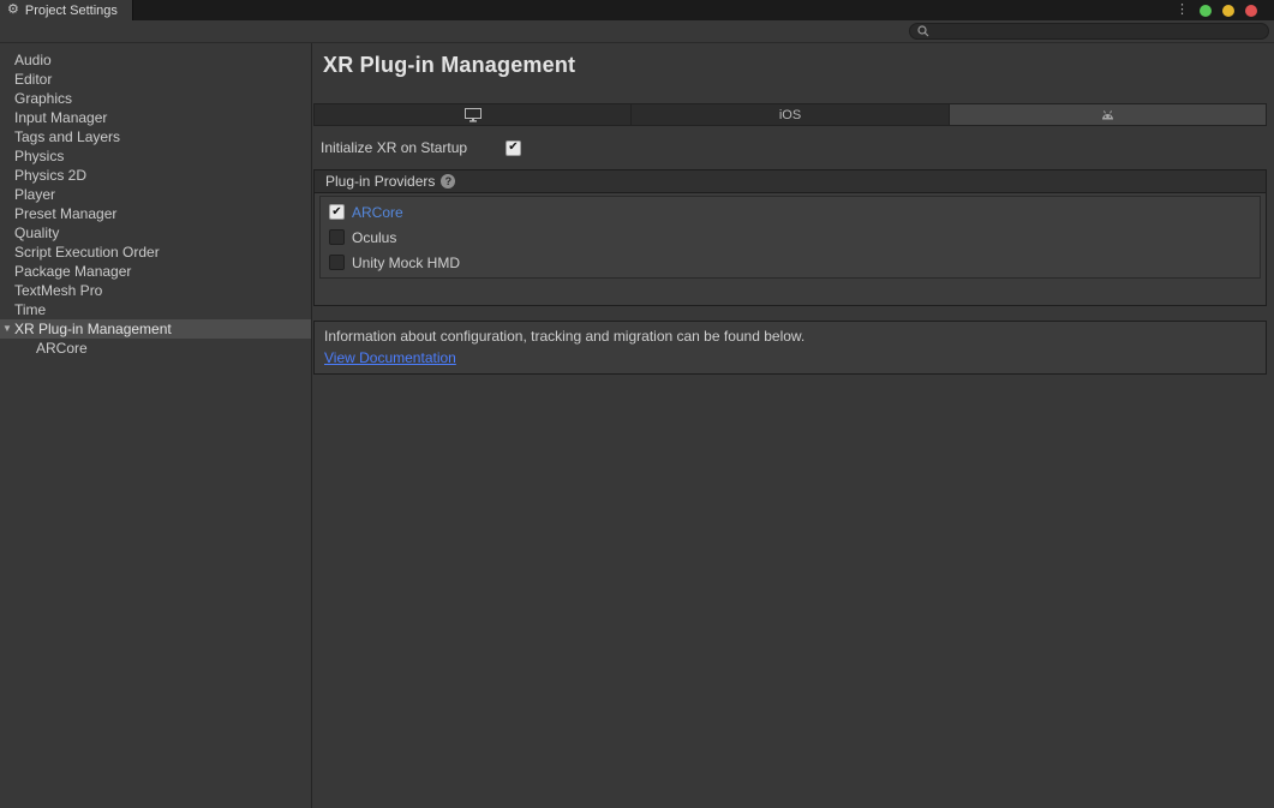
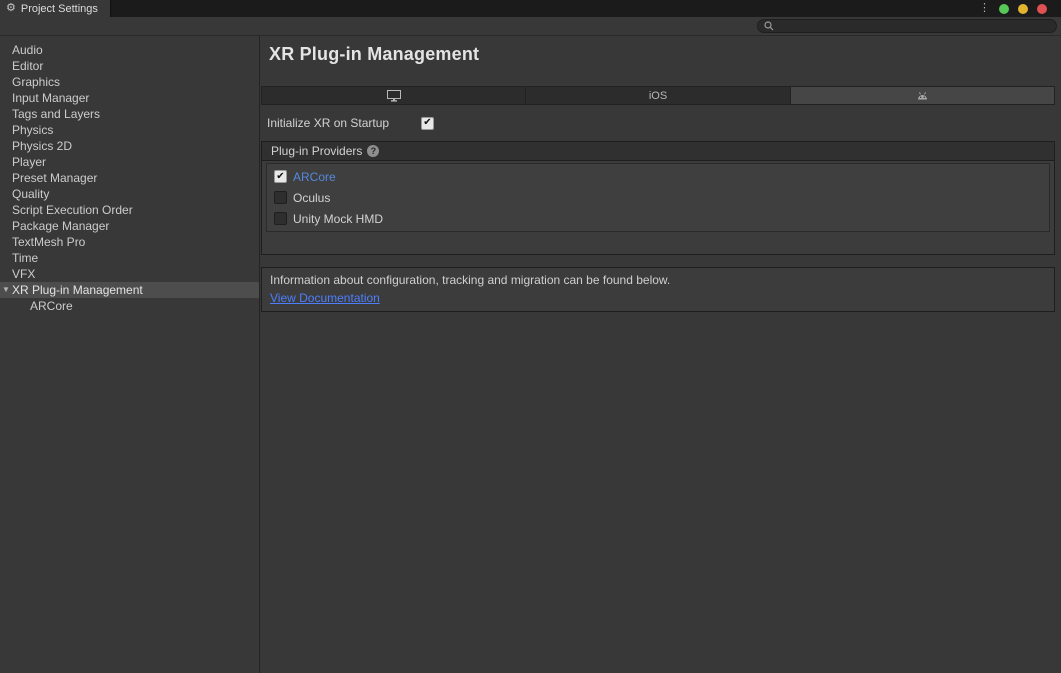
  ⚙
  Project Settings
  ⋮
  Audio
  Editor
  Graphics
  Input Manager
  Tags and Layers
  Physics
  Physics 2D
  Player
  Preset Manager
  Quality
  Script Execution Order
  Package Manager
  TextMesh Pro
  Time
+ VFX
  ▼
  XR Plug-in Management
  ARCore
  XR Plug-in Management
  iOS
  Initialize XR on Startup
  ✔
  Plug-in Providers
  ?
  ✔
  ARCore
  Oculus
  Unity Mock HMD
  Information about configuration, tracking and migration can be found below.
  View Documentation
